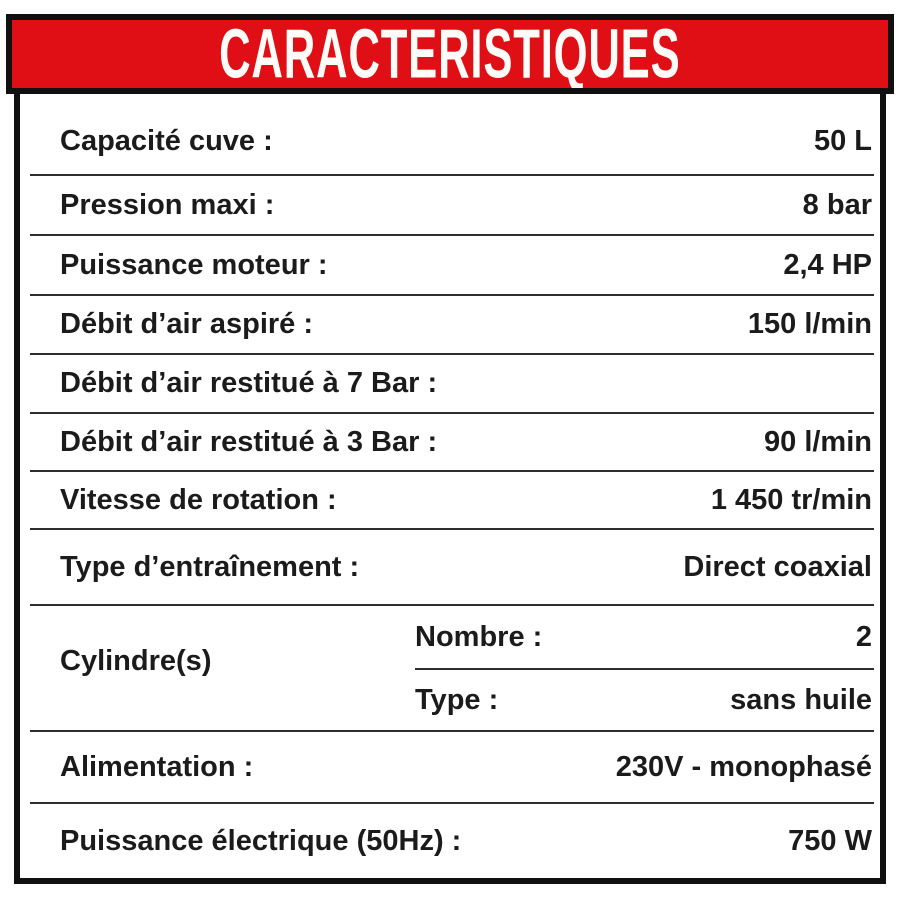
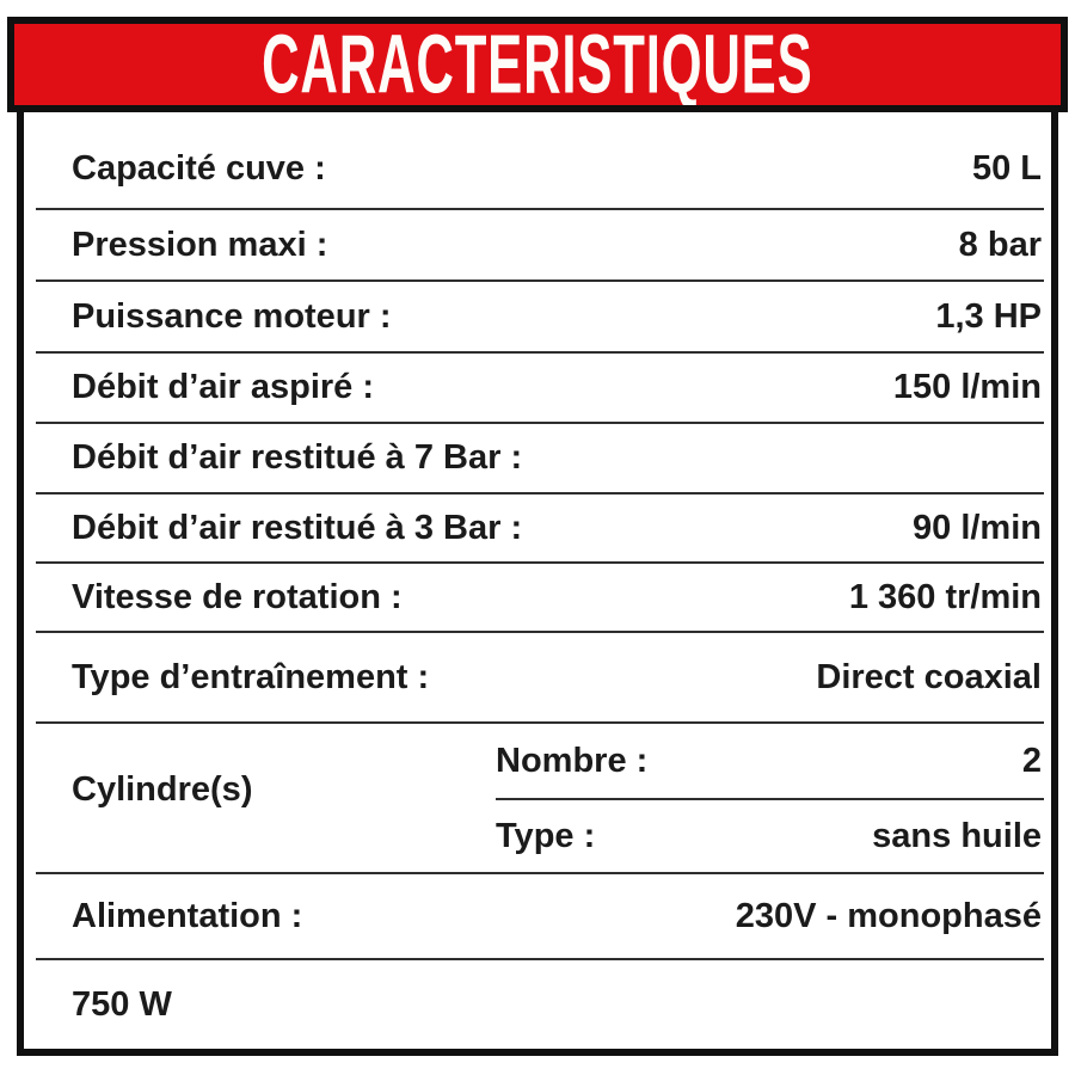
  CARACTERISTIQUES
  Capacité cuve :
  50 L
  Pression maxi :
  8 bar
  Puissance moteur :
- 2,4 HP
+ 1,3 HP
  Débit d’air aspiré :
  150 l/min
  Débit d’air restitué à 7 Bar :
  Débit d’air restitué à 3 Bar :
  90 l/min
  Vitesse de rotation :
- 1 450 tr/min
+ 1 360 tr/min
  Type d’entraînement :
  Direct coaxial
  Cylindre(s)
  Nombre :
  2
  Type :
  sans huile
  Alimentation :
  230V - monophasé
- Puissance électrique (50Hz) :
  750 W
